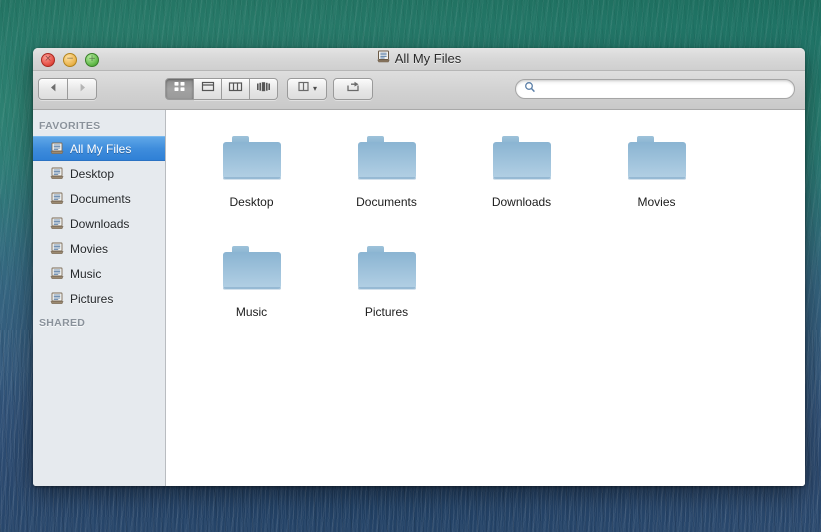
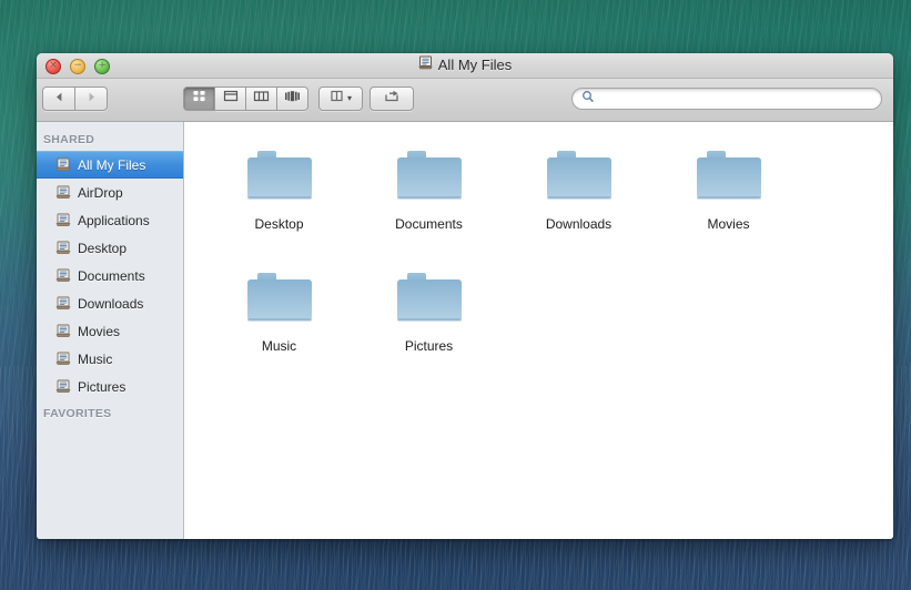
  ×
  −
  +
  All My Files
  ▾
- FAVORITES
+ SHARED
  All My Files
+ AirDrop
+ Applications
  Desktop
  Documents
  Downloads
  Movies
  Music
  Pictures
- SHARED
+ FAVORITES
  Desktop
  Documents
  Downloads
  Movies
  Music
  Pictures
